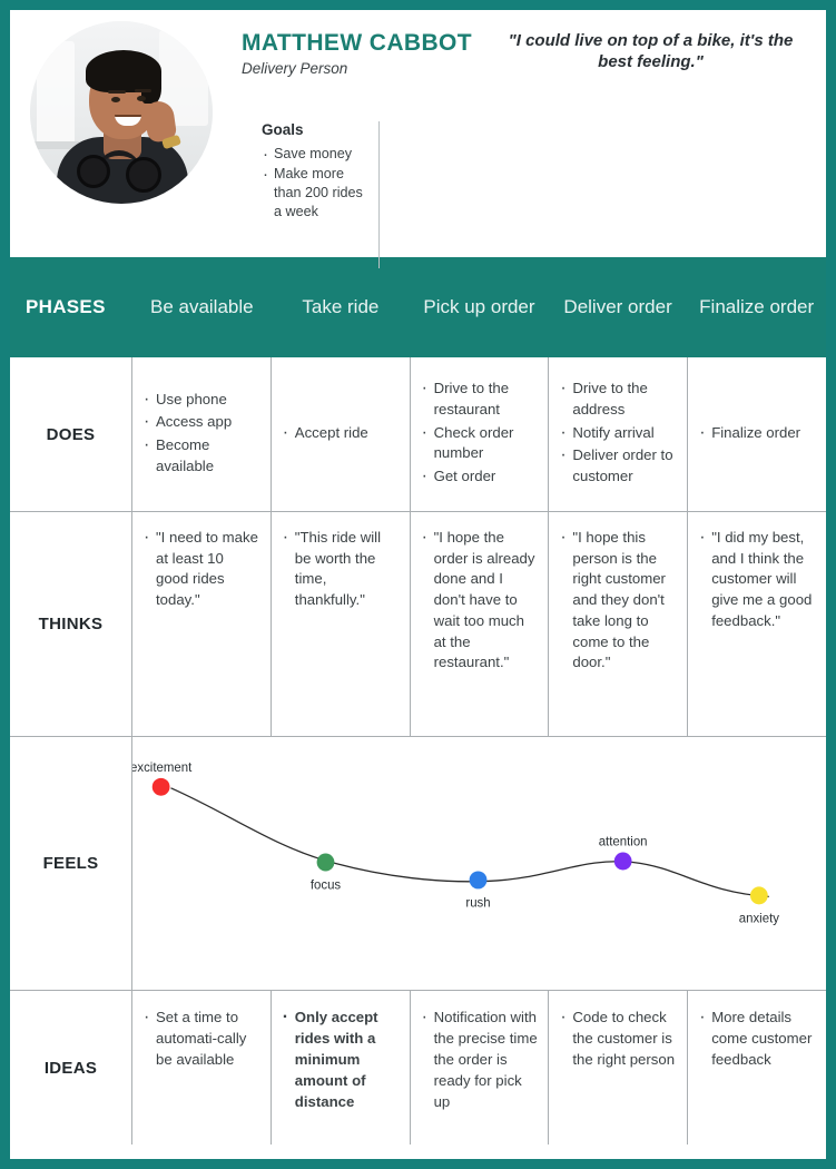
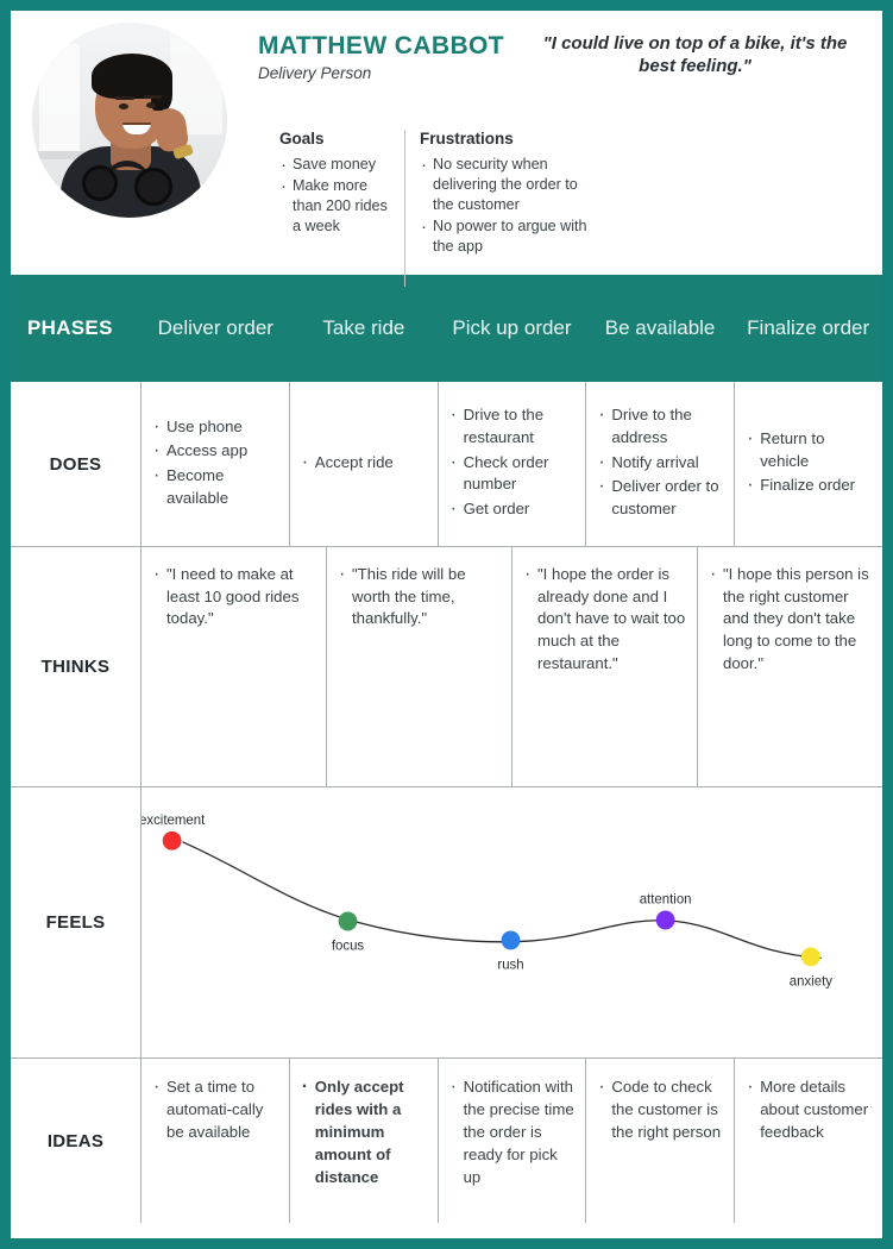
  MATTHEW CABBOT
  Delivery Person
  "I could live on top of a bike, it's the best feeling."
  Goals
  Save money
  Make more than 200 rides a week
+ Frustrations
+ No security when delivering the order to the customer
+ No power to argue with the app
  PHASES
- Be available
+ Deliver order
  Take ride
  Pick up order
- Deliver order
+ Be available
  Finalize order
  DOES
  Use phone
  Access app
  Become available
  Accept ride
  Drive to the restaurant
  Check order number
  Get order
  Drive to the address
  Notify arrival
  Deliver order to customer
+ Return to vehicle
  Finalize order
  THINKS
  "I need to make at least 10 good rides today."
  "This ride will be worth the time, thankfully."
  "I hope the order is already done and I don't have to wait too much at the restaurant."
  "I hope this person is the right customer and they don't take long to come to the door."
- "I did my best, and I think the customer will give me a good feedback."
  FEELS
  excitement
  focus
  rush
  attention
  anxiety
  IDEAS
  Set a time to automati-cally be available
  Only accept rides with a minimum amount of distance
  Notification with the precise time the order is ready for pick up
  Code to check the customer is the right person
- More details come customer feedback
+ More details about customer feedback
